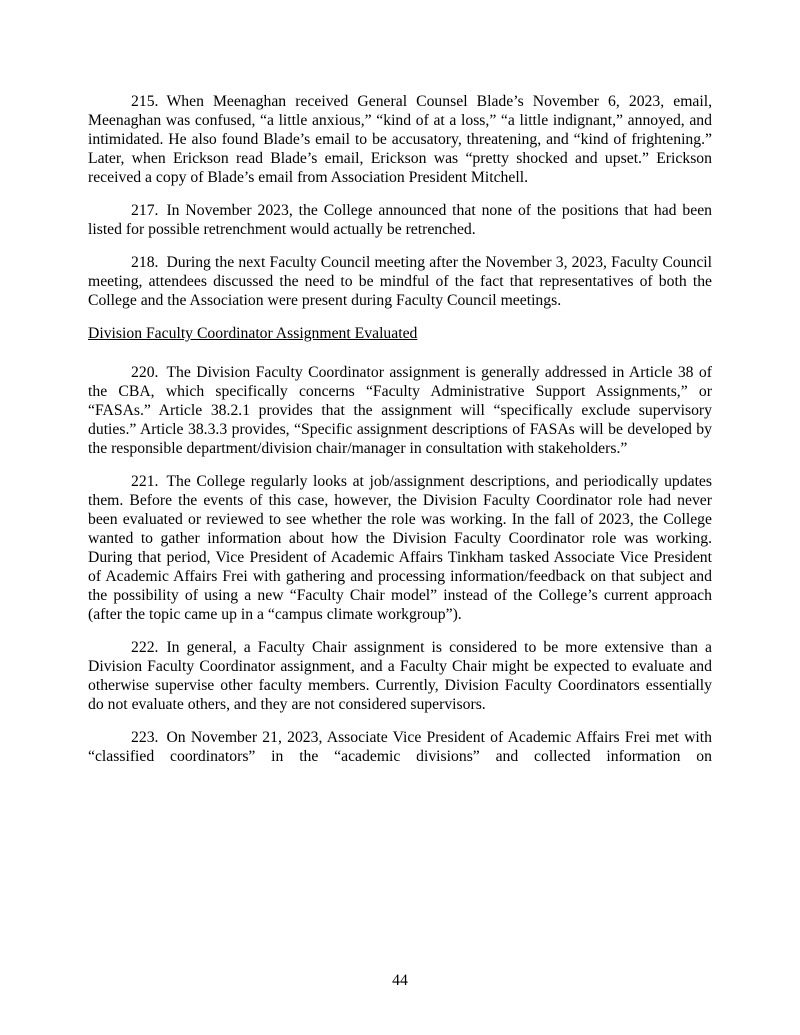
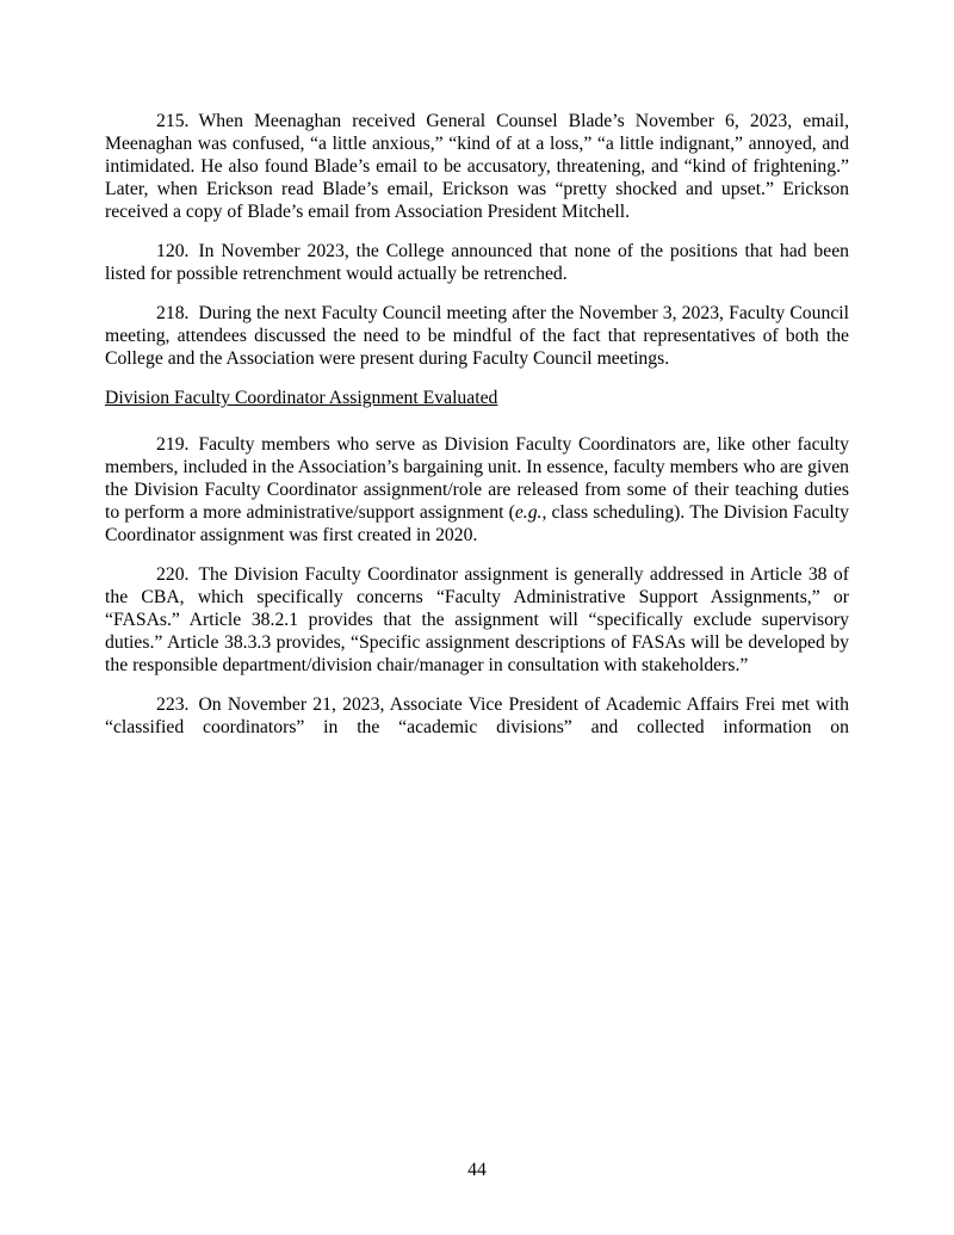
  215. When Meenaghan received General Counsel Blade’s November 6, 2023, email, Meenaghan was confused, “a little anxious,” “kind of at a loss,” “a little indignant,” annoyed, and intimidated. He also found Blade’s email to be accusatory, threatening, and “kind of frightening.” Later, when Erickson read Blade’s email, Erickson was “pretty shocked and upset.” Erickson received a copy of Blade’s email from Association President Mitchell.
- 217. In November 2023, the College announced that none of the positions that had been listed for possible retrenchment would actually be retrenched.
+ 120. In November 2023, the College announced that none of the positions that had been listed for possible retrenchment would actually be retrenched.
  218. During the next Faculty Council meeting after the November 3, 2023, Faculty Council meeting, attendees discussed the need to be mindful of the fact that representatives of both the College and the Association were present during Faculty Council meetings.
  Division Faculty Coordinator Assignment Evaluated
+ 219. Faculty members who serve as Division Faculty Coordinators are, like other faculty members, included in the Association’s bargaining unit. In essence, faculty members who are given the Division Faculty Coordinator assignment/role are released from some of their teaching duties to perform a more administrative/support assignment (e.g., class scheduling). The Division Faculty Coordinator assignment was first created in 2020.
  220. The Division Faculty Coordinator assignment is generally addressed in Article 38 of the CBA, which specifically concerns “Faculty Administrative Support Assignments,” or “FASAs.” Article 38.2.1 provides that the assignment will “specifically exclude supervisory duties.” Article 38.3.3 provides, “Specific assignment descriptions of FASAs will be developed by the responsible department/division chair/manager in consultation with stakeholders.”
- 221. The College regularly looks at job/assignment descriptions, and periodically updates them. Before the events of this case, however, the Division Faculty Coordinator role had never been evaluated or reviewed to see whether the role was working. In the fall of 2023, the College wanted to gather information about how the Division Faculty Coordinator role was working. During that period, Vice President of Academic Affairs Tinkham tasked Associate Vice President of Academic Affairs Frei with gathering and processing information/feedback on that subject and the possibility of using a new “Faculty Chair model” instead of the College’s current approach (after the topic came up in a “campus climate workgroup”).
- 222. In general, a Faculty Chair assignment is considered to be more extensive than a Division Faculty Coordinator assignment, and a Faculty Chair might be expected to evaluate and otherwise supervise other faculty members. Currently, Division Faculty Coordinators essentially do not evaluate others, and they are not considered supervisors.
  223. On November 21, 2023, Associate Vice President of Academic Affairs Frei met with “classified coordinators” in the “academic divisions” and collected information on
  44
